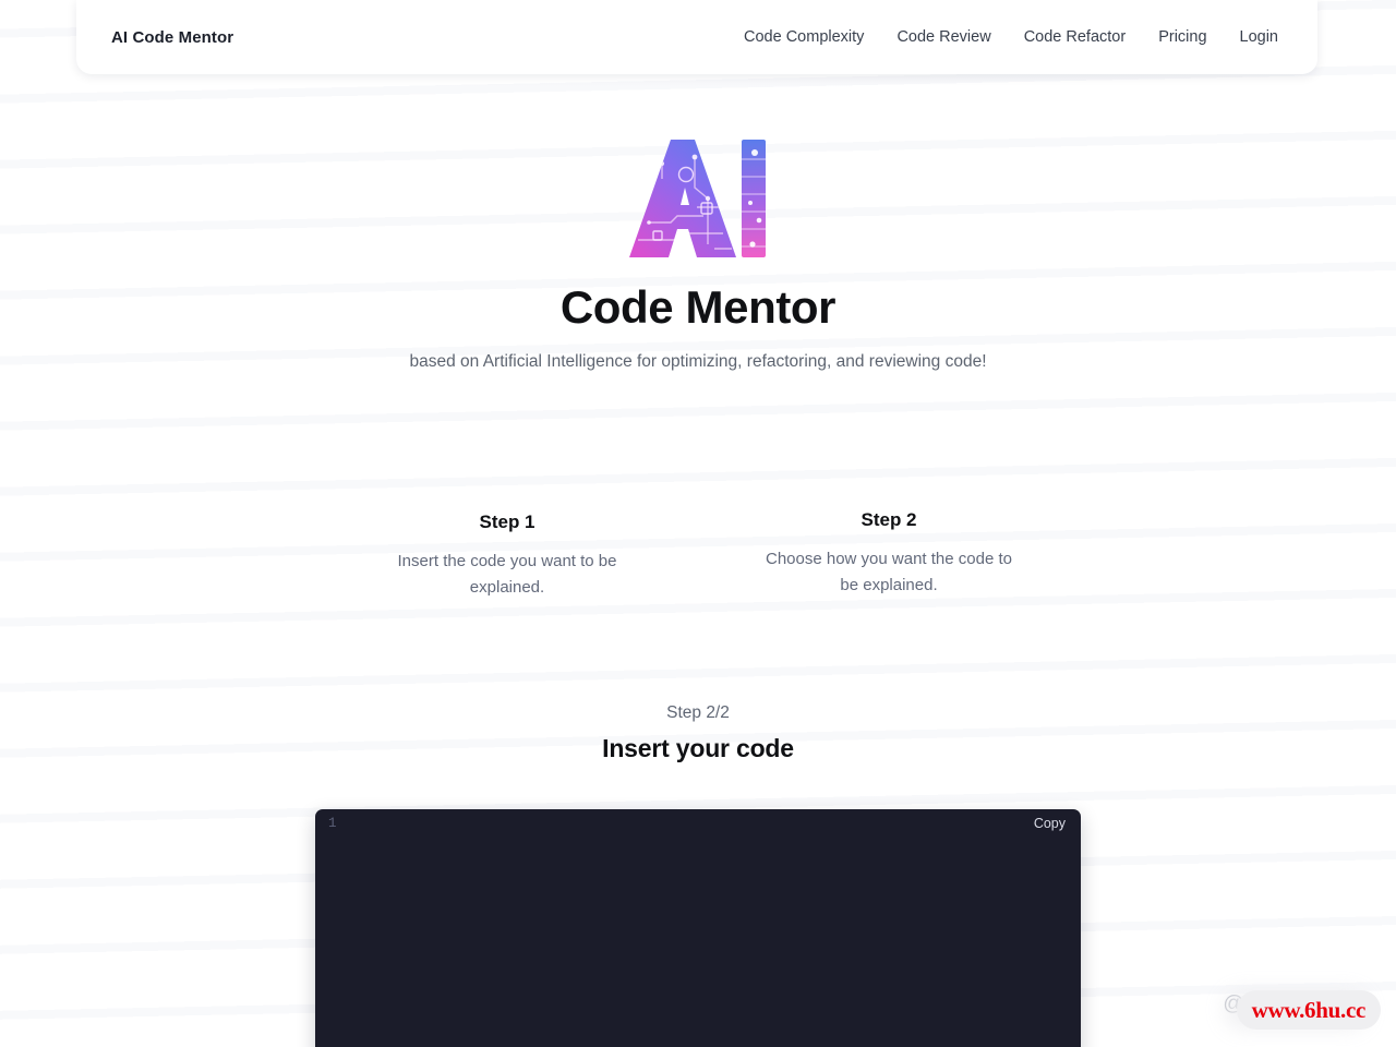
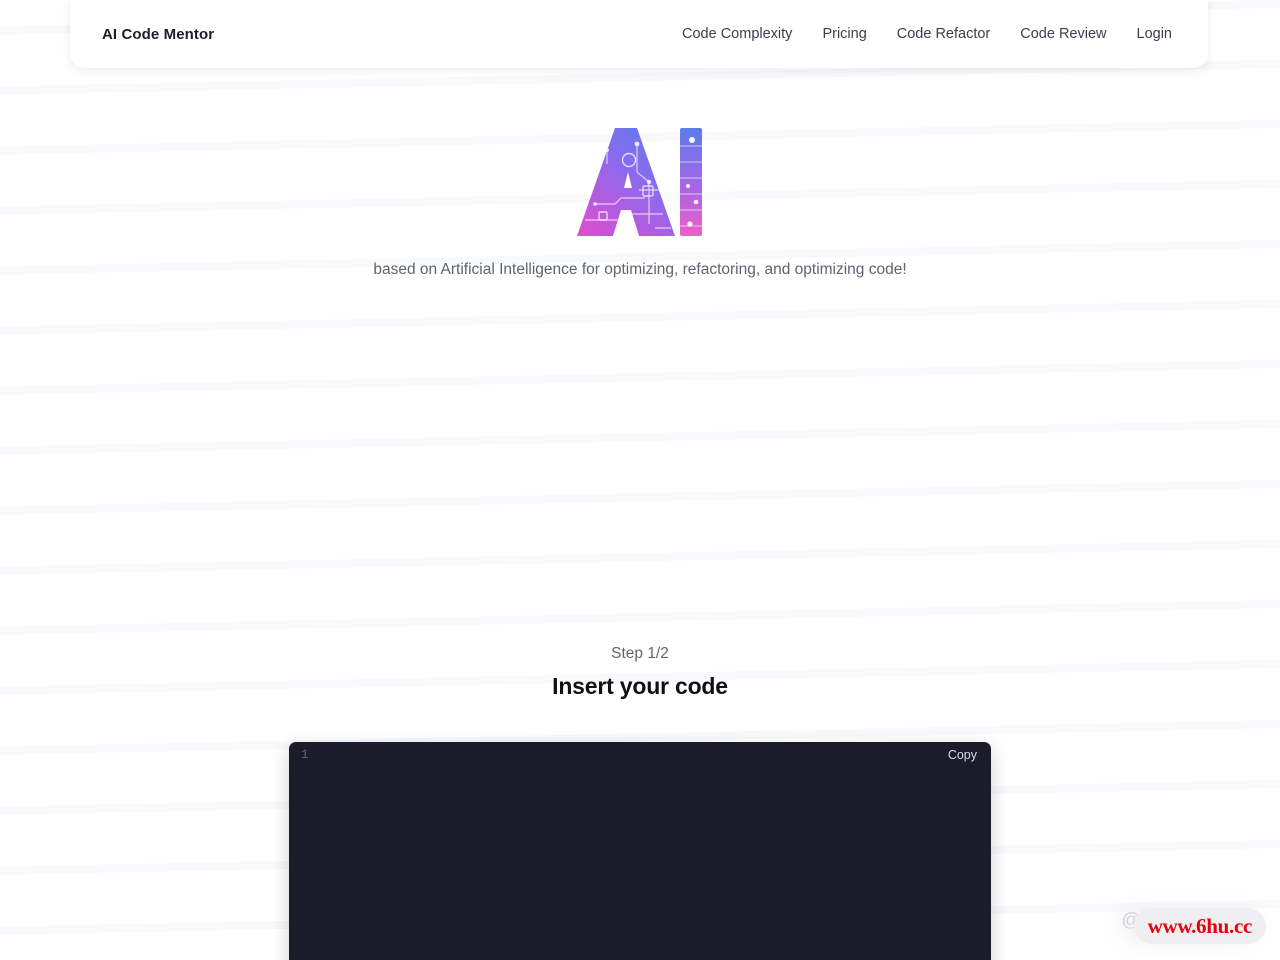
  AI Code Mentor
  Code Complexity
- Code Review
+ Pricing
  Code Refactor
- Pricing
+ Code Review
  Login
- Code Mentor
- based on Artificial Intelligence for optimizing, refactoring, and reviewing code!
+ based on Artificial Intelligence for optimizing, refactoring, and optimizing code!
- Step 1
- Insert the code you want to be explained.
- Step 2
- Choose how you want the code to be explained.
- Step 2/2
+ Step 1/2
  Insert your code
  1
  Copy
  www.6hu.cc
